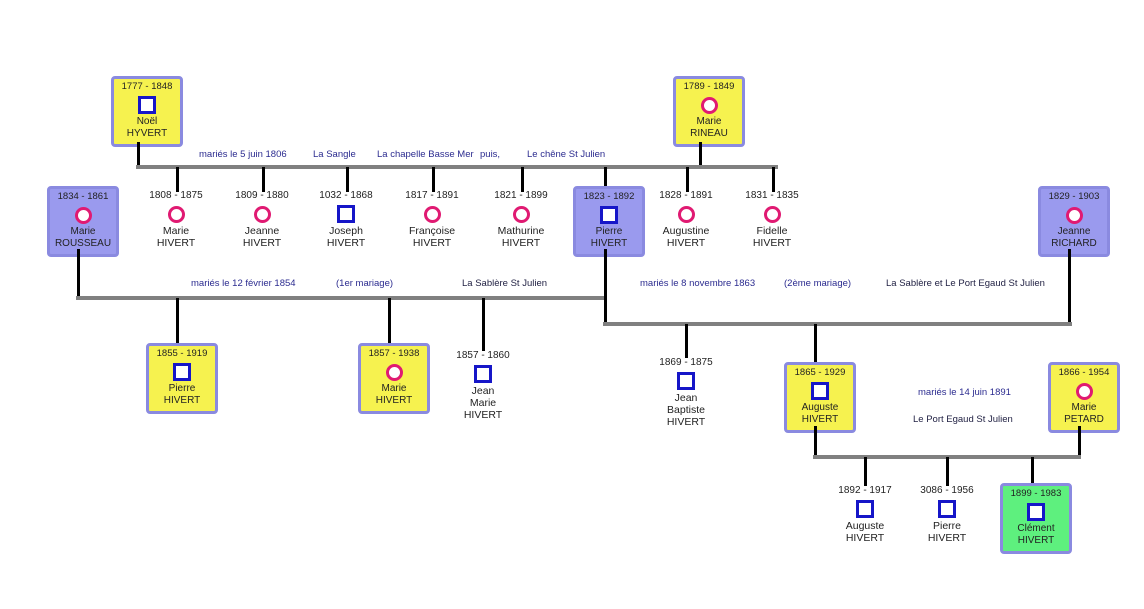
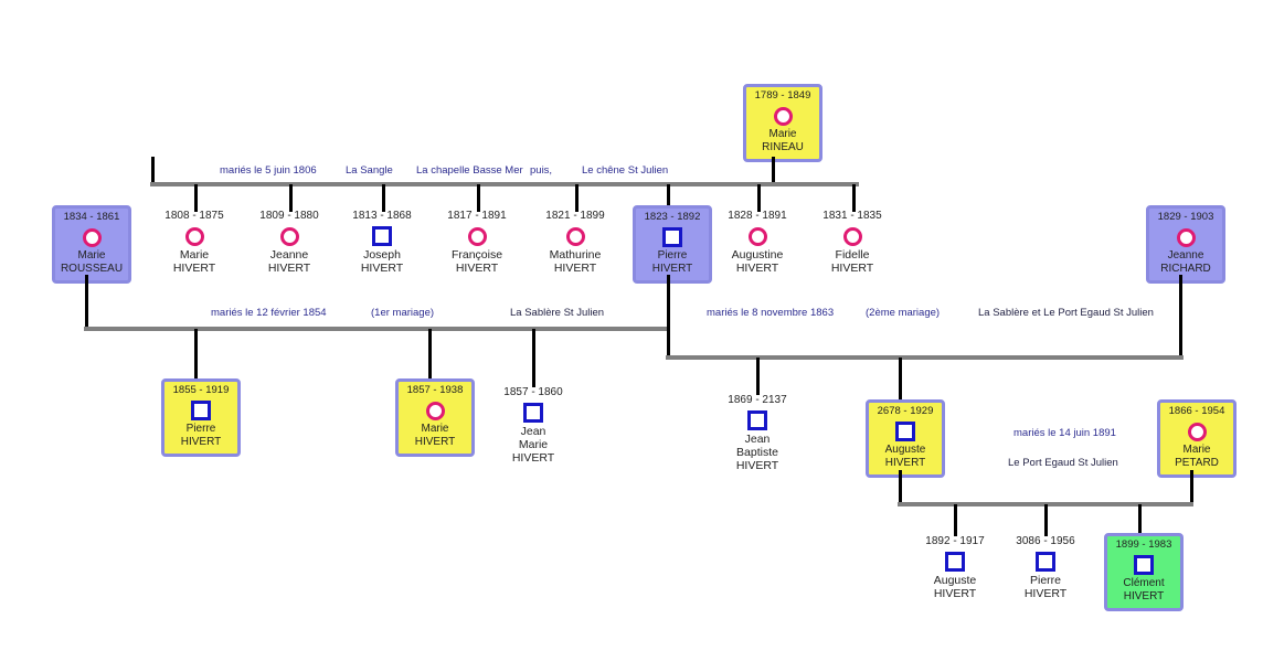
- 1777 - 1848
- Noël
- HYVERT
  1789 - 1849
  Marie
  RINEAU
  mariés le 5 juin 1806
  La Sangle
  La chapelle Basse Mer
  puis,
  Le chêne St Julien
  1834 - 1861
  Marie
  ROUSSEAU
  1808 - 1875
  Marie
  HIVERT
  1809 - 1880
  Jeanne
  HIVERT
- 1032 - 1868
+ 1813 - 1868
  Joseph
  HIVERT
  1817 - 1891
  Françoise
  HIVERT
  1821 - 1899
  Mathurine
  HIVERT
  1823 - 1892
  Pierre
  HIVERT
  1828 - 1891
  Augustine
  HIVERT
  1831 - 1835
  Fidelle
  HIVERT
  1829 - 1903
  Jeanne
  RICHARD
  mariés le 12 février 1854
  (1er mariage)
  La Sablère St Julien
  mariés le 8 novembre 1863
  (2ème mariage)
  La Sablère et Le Port Egaud St Julien
  1855 - 1919
  Pierre
  HIVERT
  1857 - 1938
  Marie
  HIVERT
  1857 - 1860
  Jean
  Marie
  HIVERT
- 1869 - 1875
+ 1869 - 2137
  Jean
  Baptiste
  HIVERT
- 1865 - 1929
+ 2678 - 1929
  Auguste
  HIVERT
  1866 - 1954
  Marie
  PETARD
  mariés le 14 juin 1891
  Le Port Egaud St Julien
  1892 - 1917
  Auguste
  HIVERT
  3086 - 1956
  Pierre
  HIVERT
  1899 - 1983
  Clément
  HIVERT
